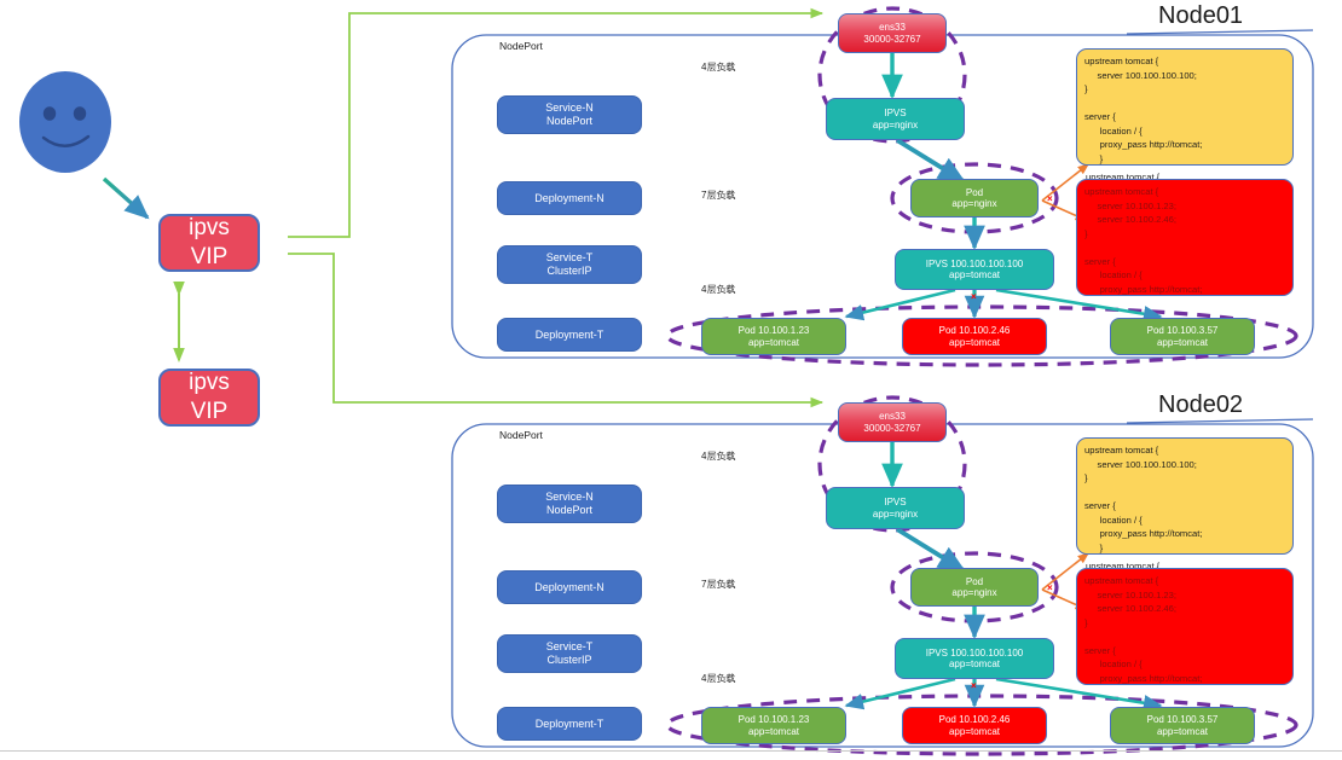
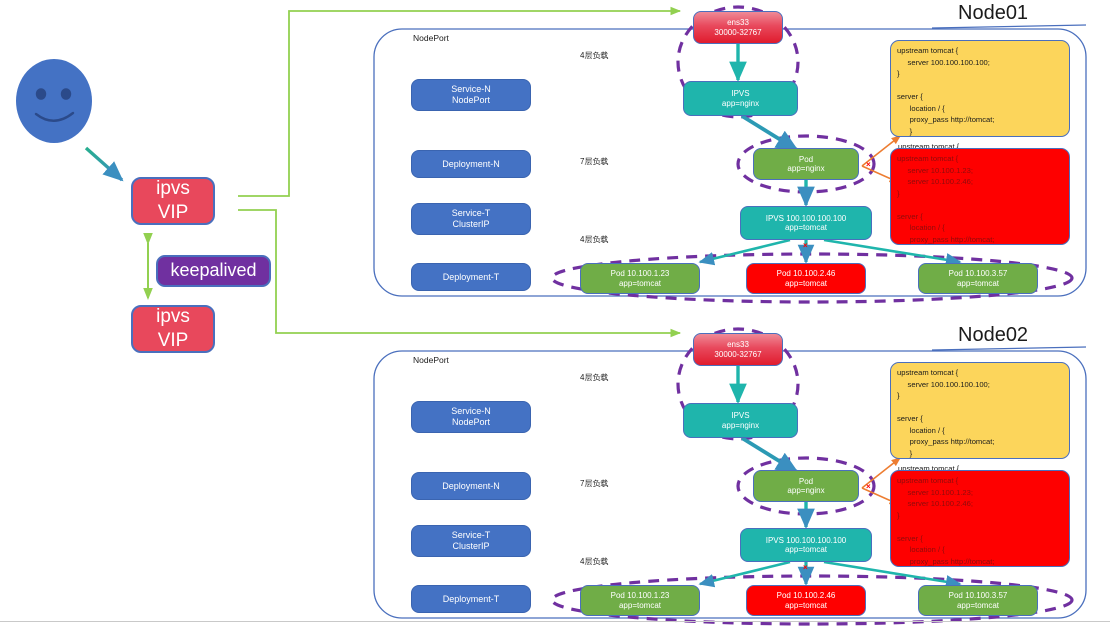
  ipvs
  VIP
+ keepalived
  ipvs
  VIP
  Node01
  NodePort
  4层负载
  7层负载
  4层负载
  Service-N
  NodePort
  Deployment-N
  Service-T
  ClusterIP
  Deployment-T
  ens33
  30000-32767
  IPVS
  app=nginx
  Pod
  app=nginx
  IPVS 100.100.100.100
  app=tomcat
  Pod 10.100.1.23
  app=tomcat
  Pod 10.100.2.46
  app=tomcat
  Pod 10.100.3.57
  app=tomcat
  upstream tomcat {
  server 100.100.100.100;
  }
  server {
  location / {
  proxy_pass http://tomcat;
  }
  upstream tomcat {
  upstream tomcat {
  server 10.100.1.23;
  server 10.100.2.46;
  }
  server {
  location / {
  proxy_pass http://tomcat;
  ×
  ×
  Node02
  NodePort
  4层负载
  7层负载
  4层负载
  Service-N
  NodePort
  Deployment-N
  Service-T
  ClusterIP
  Deployment-T
  ens33
  30000-32767
  IPVS
  app=nginx
  Pod
  app=nginx
  IPVS 100.100.100.100
  app=tomcat
  Pod 10.100.1.23
  app=tomcat
  Pod 10.100.2.46
  app=tomcat
  Pod 10.100.3.57
  app=tomcat
  upstream tomcat {
  server 100.100.100.100;
  }
  server {
  location / {
  proxy_pass http://tomcat;
  }
  upstream tomcat {
  upstream tomcat {
  server 10.100.1.23;
  server 10.100.2.46;
  }
  server {
  location / {
  proxy_pass http://tomcat;
  ×
  ×
